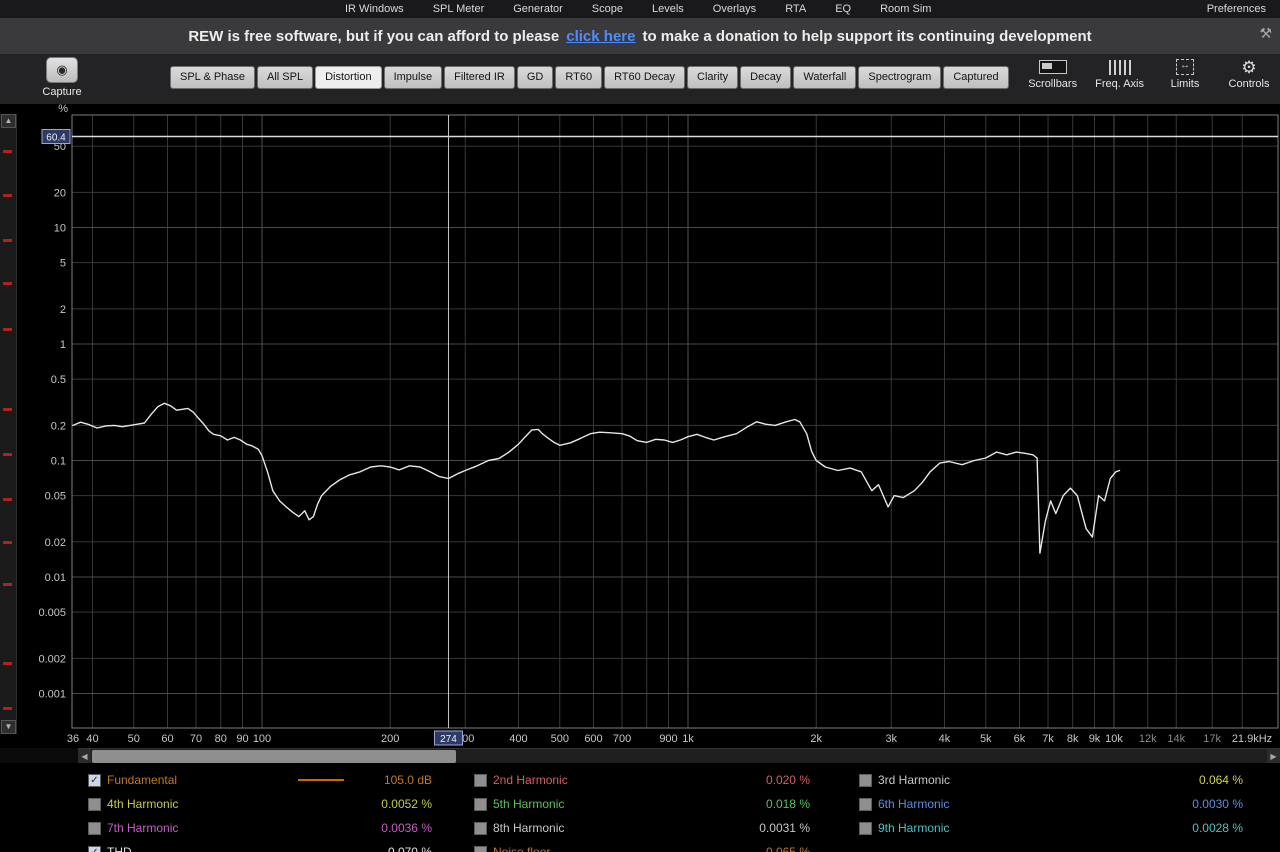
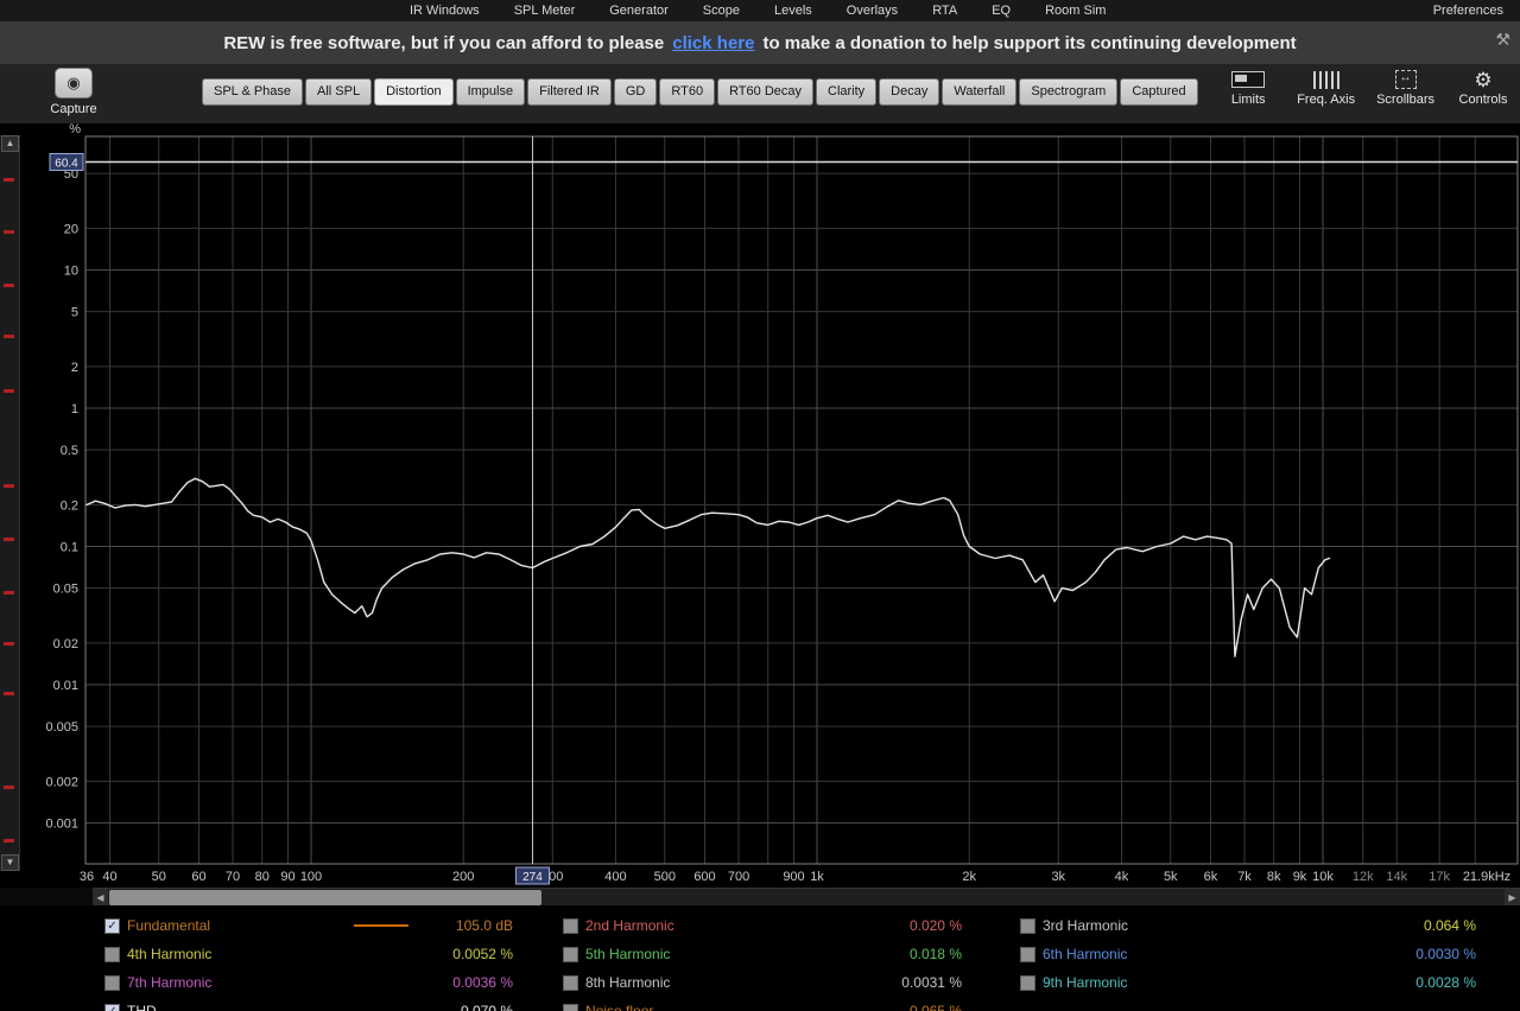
  IR Windows
  SPL Meter
  Generator
  Scope
  Levels
  Overlays
  RTA
  EQ
  Room Sim
  Preferences
  REW is free software, but if you can afford to please
  click here
  to make a donation to help support its continuing development
  ⚒
  ◉
  Capture
  SPL & Phase
  All SPL
  Distortion
  Impulse
  Filtered IR
  GD
  RT60
  RT60 Decay
  Clarity
  Decay
  Waterfall
  Spectrogram
  Captured
- Scrollbars
+ Limits
  Freq. Axis
  ↔
- Limits
+ Scrollbars
  ⚙
  Controls
  %
  50
  20
  10
  5
  2
  1
  0.5
  0.2
  0.1
  0.05
  0.02
  0.01
  0.005
  0.002
  0.001
  36
  40
  50
  60
  70
  80
  90
  100
  200
  400
  500
  600
  700
  900
  1k
  2k
  3k
  4k
  5k
  6k
  7k
  8k
  9k
  10k
  12k
  14k
  17k
  21.9kHz
  60.4
  274
  ▲
  ▼
  ◀
  ▶
  ✓
  Fundamental
  105.0 dB
  2nd Harmonic
  0.020 %
  3rd Harmonic
  0.064 %
  4th Harmonic
  0.0052 %
  5th Harmonic
  0.018 %
  6th Harmonic
  0.0030 %
  7th Harmonic
  0.0036 %
  8th Harmonic
  0.0031 %
  9th Harmonic
  0.0028 %
